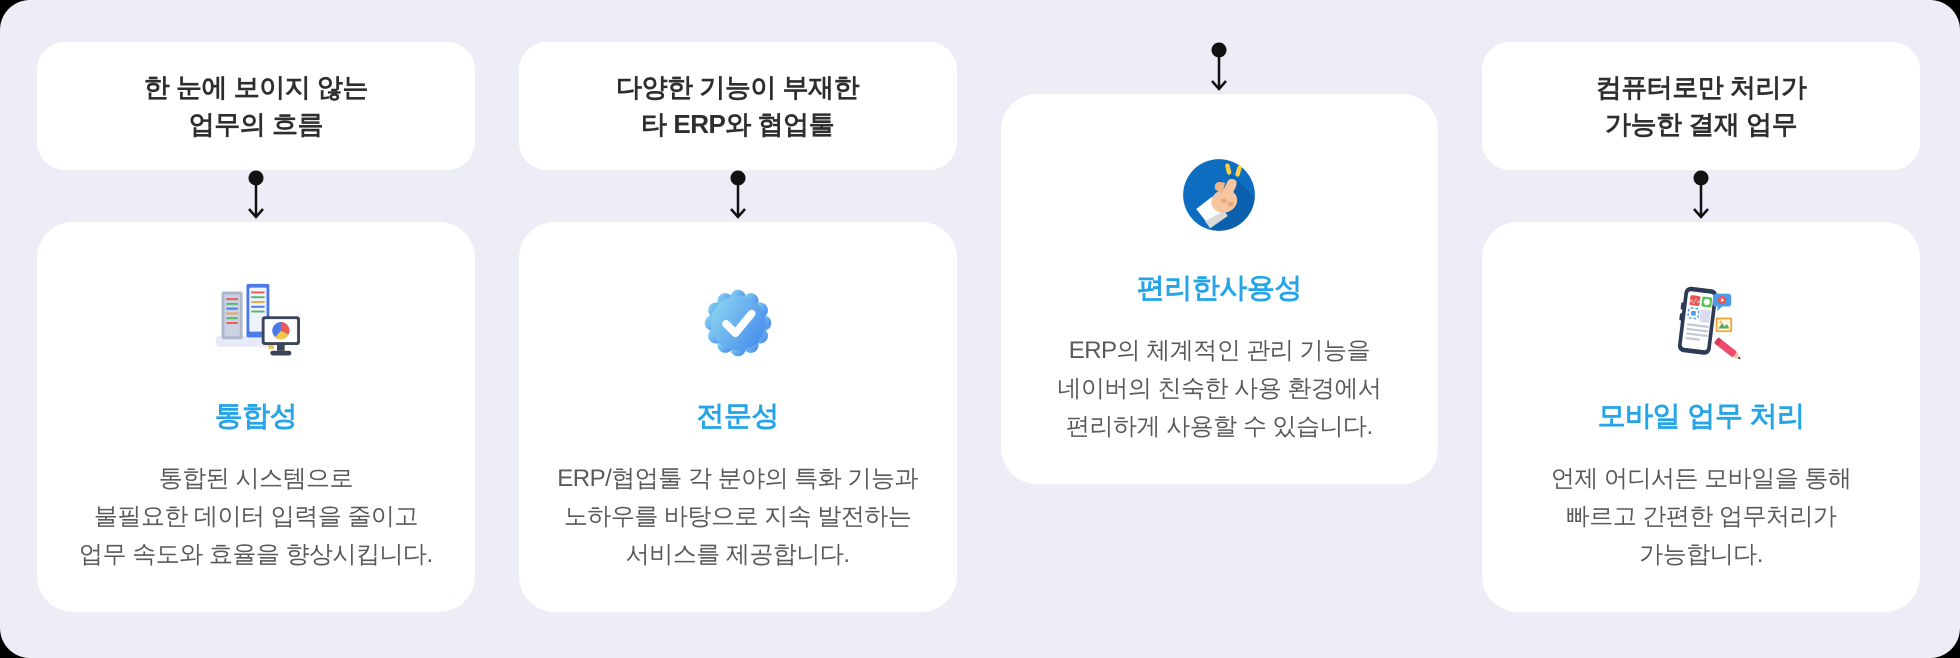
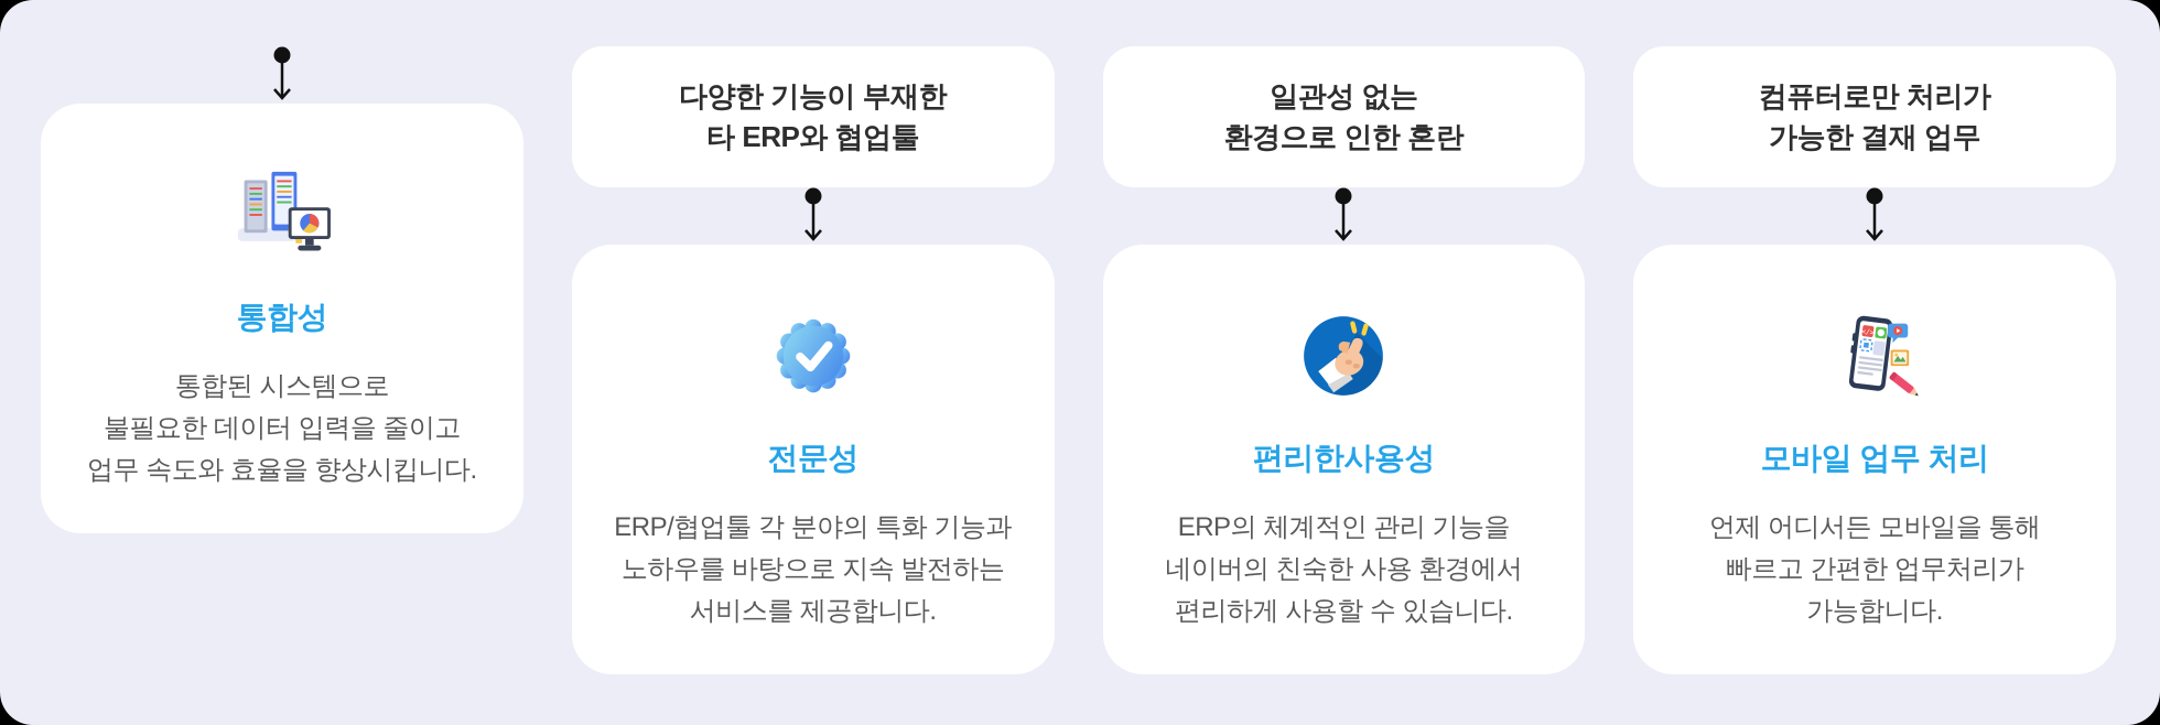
- 한 눈에 보이지 않는
- 업무의 흐름
  통합성
  통합된 시스템으로
  불필요한 데이터 입력을 줄이고
  업무 속도와 효율을 향상시킵니다.
  다양한 기능이 부재한
  타 ERP와 협업툴
  전문성
  ERP/협업툴 각 분야의 특화 기능과
  노하우를 바탕으로 지속 발전하는
  서비스를 제공합니다.
+ 일관성 없는
+ 환경으로 인한 혼란
  편리한사용성
  ERP의 체계적인 관리 기능을
  네이버의 친숙한 사용 환경에서
  편리하게 사용할 수 있습니다.
  컴퓨터로만 처리가
  가능한 결재 업무
  모바일 업무 처리
  언제 어디서든 모바일을 통해
  빠르고 간편한 업무처리가
  가능합니다.
